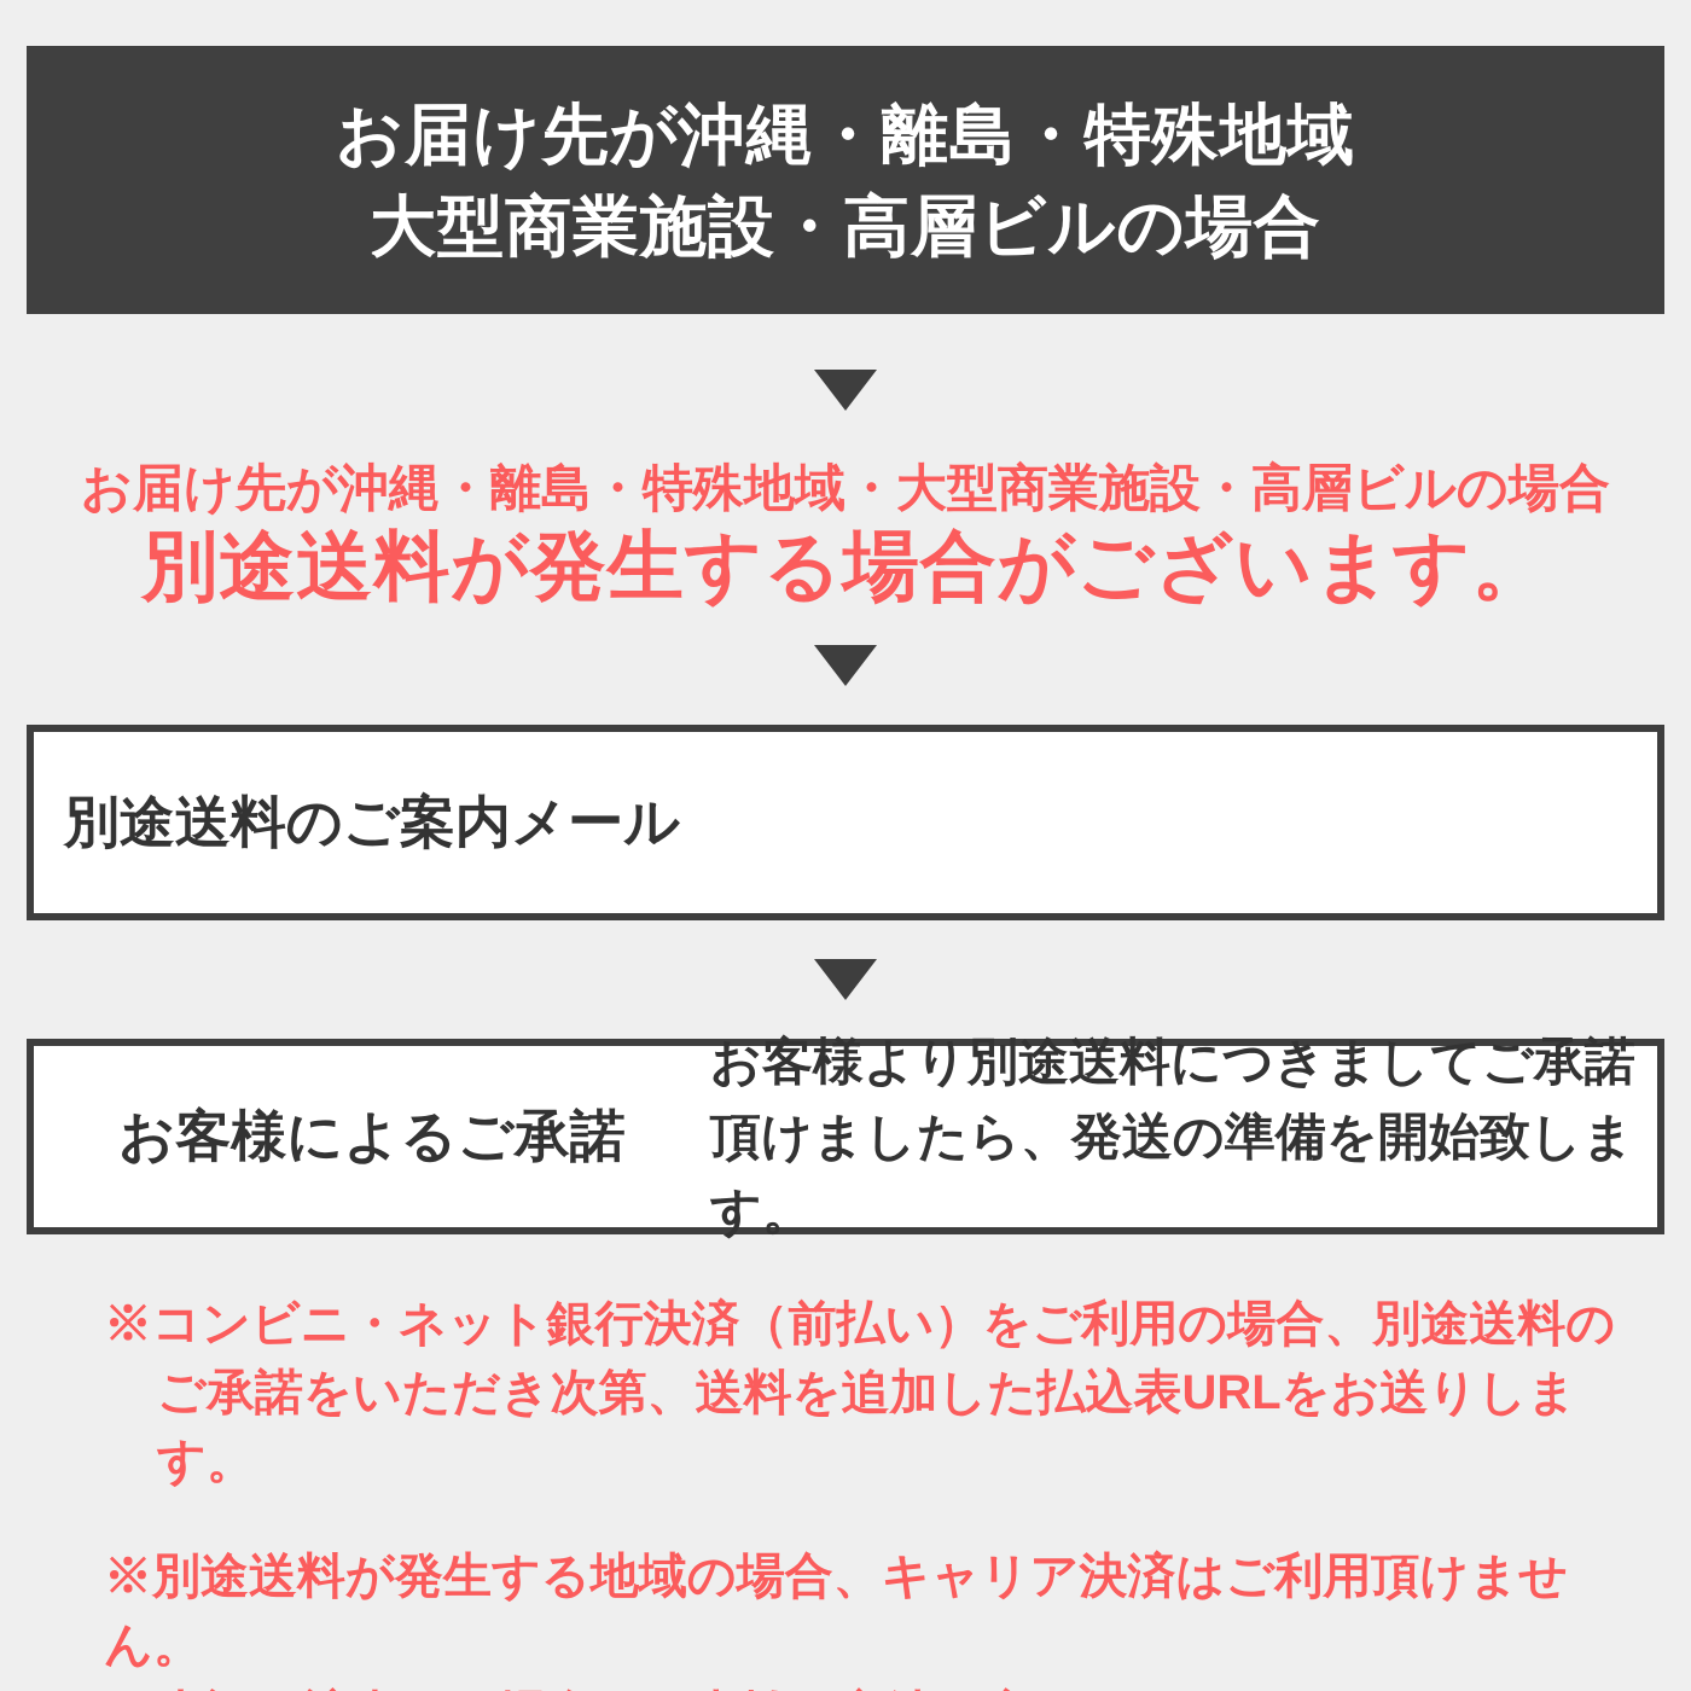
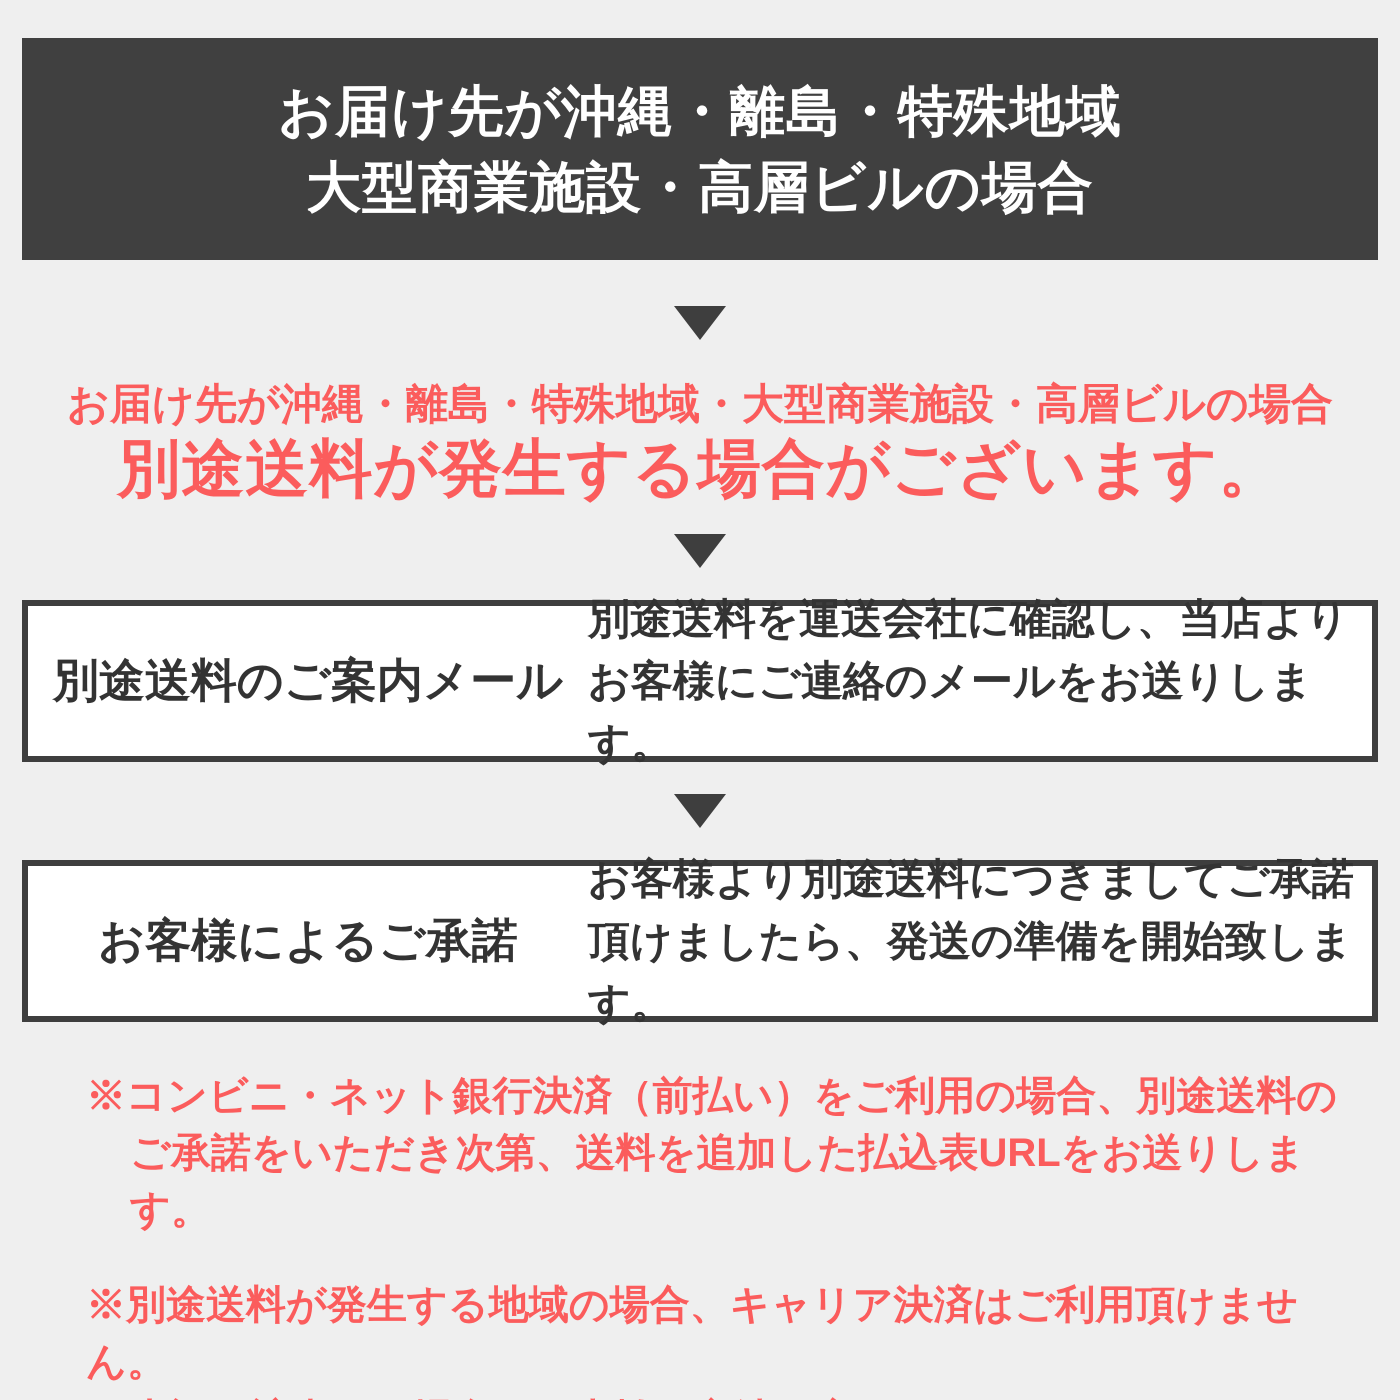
  お届け先が沖縄・離島・特殊地域
  大型商業施設・高層ビルの場合
  お届け先が沖縄・離島・特殊地域・大型商業施設・高層ビルの場合
  別途送料が発生する場合がございます。
  別途送料のご案内メール
+ 別途送料を運送会社に確認し、当店より
+ お客様にご連絡のメールをお送りします。
  お客様によるご承諾
  お客様より別途送料につきましてご承諾
  頂けましたら、発送の準備を開始致します。
  ※コンビニ・ネット銀行決済（前払い）をご利用の場合、別途送料の
  ご承諾をいただき次第、送料を追加した払込表URLをお送りします。
  ※別途送料が発生する地域の場合、キャリア決済はご利用頂けません。
